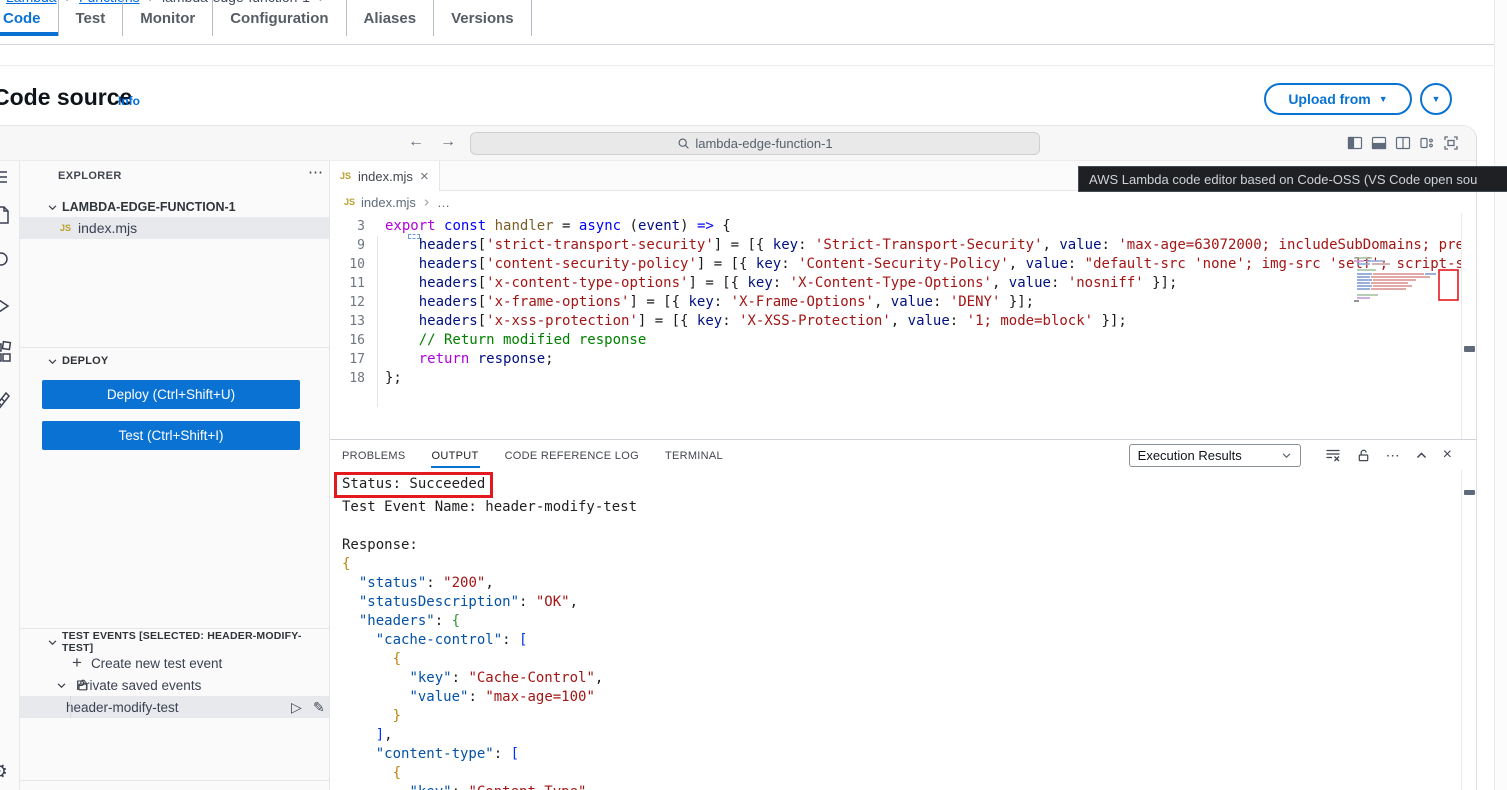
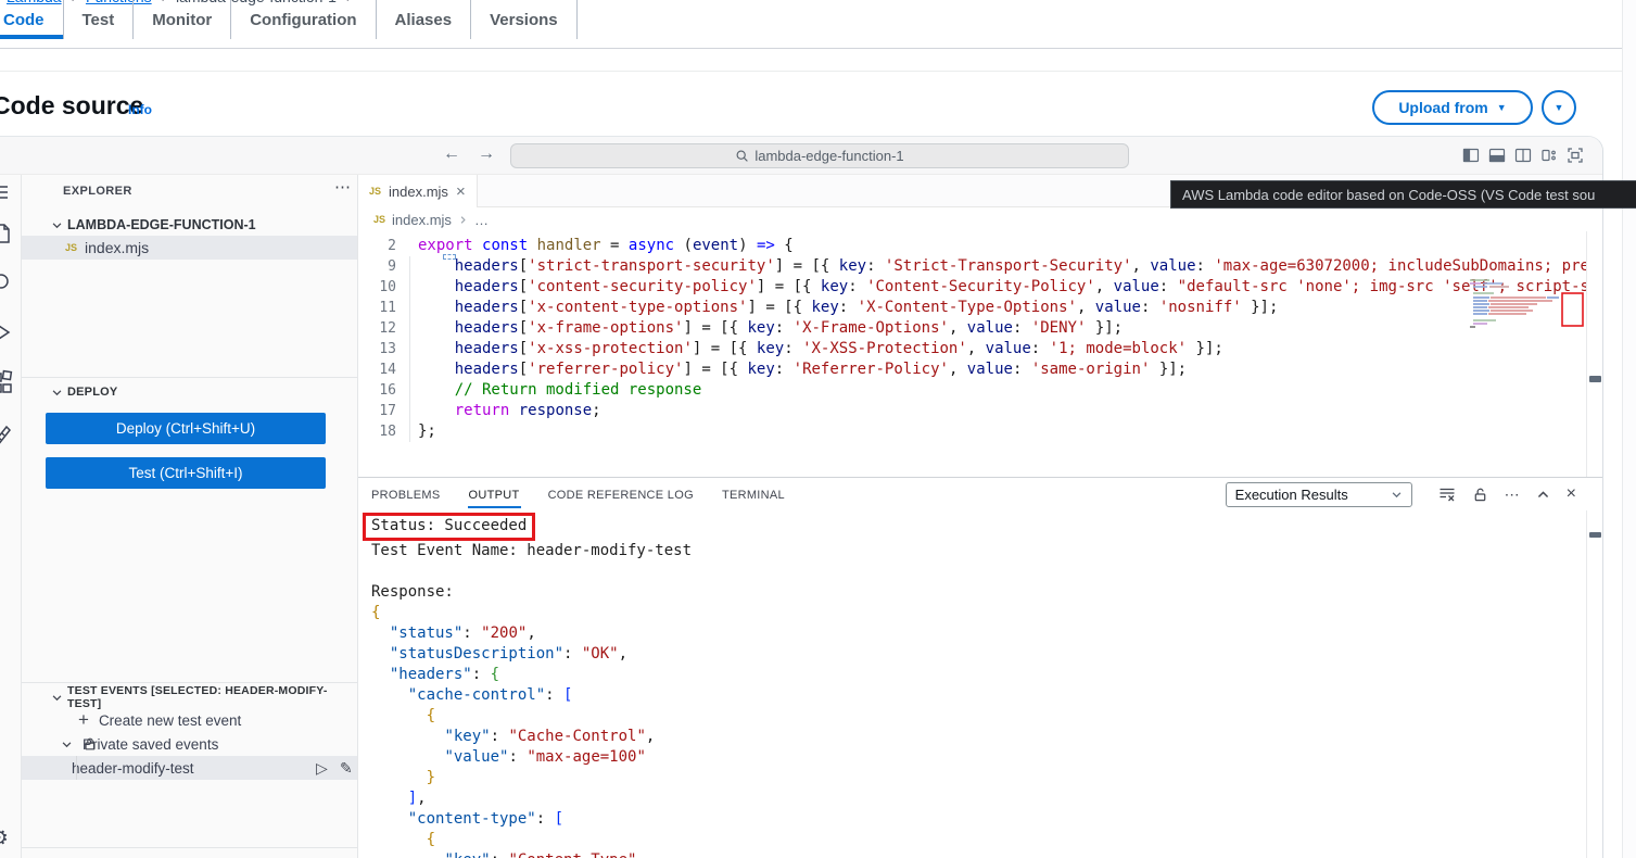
  Code
  Test
  Monitor
  Configuration
  Aliases
  Versions
  Code source
  Info
  Upload from
  ▼
  ▼
  ←
  →
  lambda-edge-function-1
  EXPLORER
  ⋯
  LAMBDA-EDGE-FUNCTION-1
  JS
  index.mjs
  DEPLOY
  Deploy (Ctrl+Shift+U)
  Test (Ctrl+Shift+I)
  TEST EVENTS [SELECTED: HEADER-MODIFY-TEST]
  +
  Create new test event
  Pivate saved events
  eader-modify-test
  ▷
  ✎
  JS
  index.mjs
  ×
  JS
  index.mjs
  …
- 3
+ 2
  export const handler = async (event) => {
  9
  headers['strict-transport-security'] = [{ key: 'Strict-Transport-Security', value: 'max-age=63072000; includeSubDomains; pre
  10
  headers['content-security-policy'] = [{ key: 'Content-Security-Policy', value: "default-src 'none'; img-src 'se script-s
  11
  headers['x-content-type-options'] = [{ key: 'X-Content-Type-Options', value: 'nosniff' }];
  12
  headers['x-frame-options'] = [{ key: 'X-Frame-Options', value: 'DENY' }];
  13
  headers['x-xss-protection'] = [{ key: 'X-XSS-Protection', value: '1; mode=block' }];
+ 14
+ headers['referrer-policy'] = [{ key: 'Referrer-Policy', value: 'same-origin' }];
  16
  // Return modified response
  17
  return response;
  18
  };
  PROBLEMS
  OUTPUT
  CODE REFERENCE LOG
  TERMINAL
  Execution Results
  ⋯
  ×
  Status: Succeeded
  Test Event Name: header-modify-test
  Response:
  {
  "status": "200",
  "statusDescription": "OK",
  "headers": {
  "cache-control": [
  {
  "key": "Cache-Control",
  "value": "max-age=100"
  }
  ],
  "content-type": [
  {
- AWS Lambda code editor based on Code-OSS (VS Code open sou
+ AWS Lambda code editor based on Code-OSS (VS Code test sou
